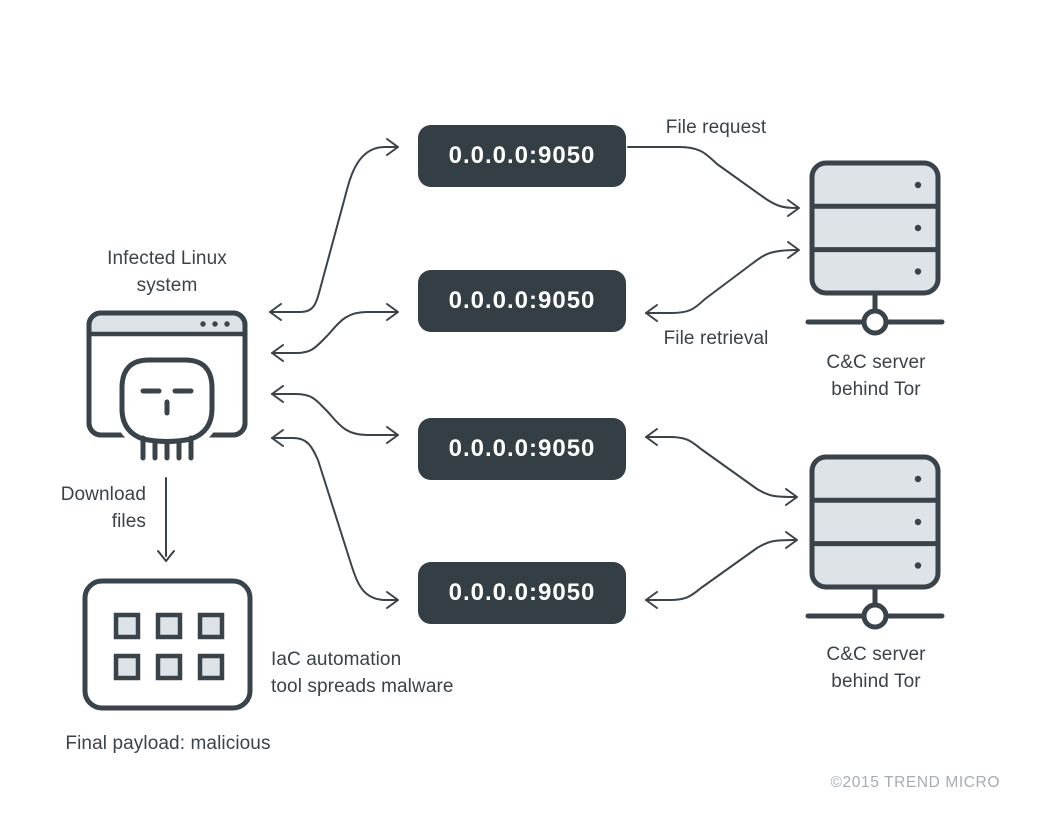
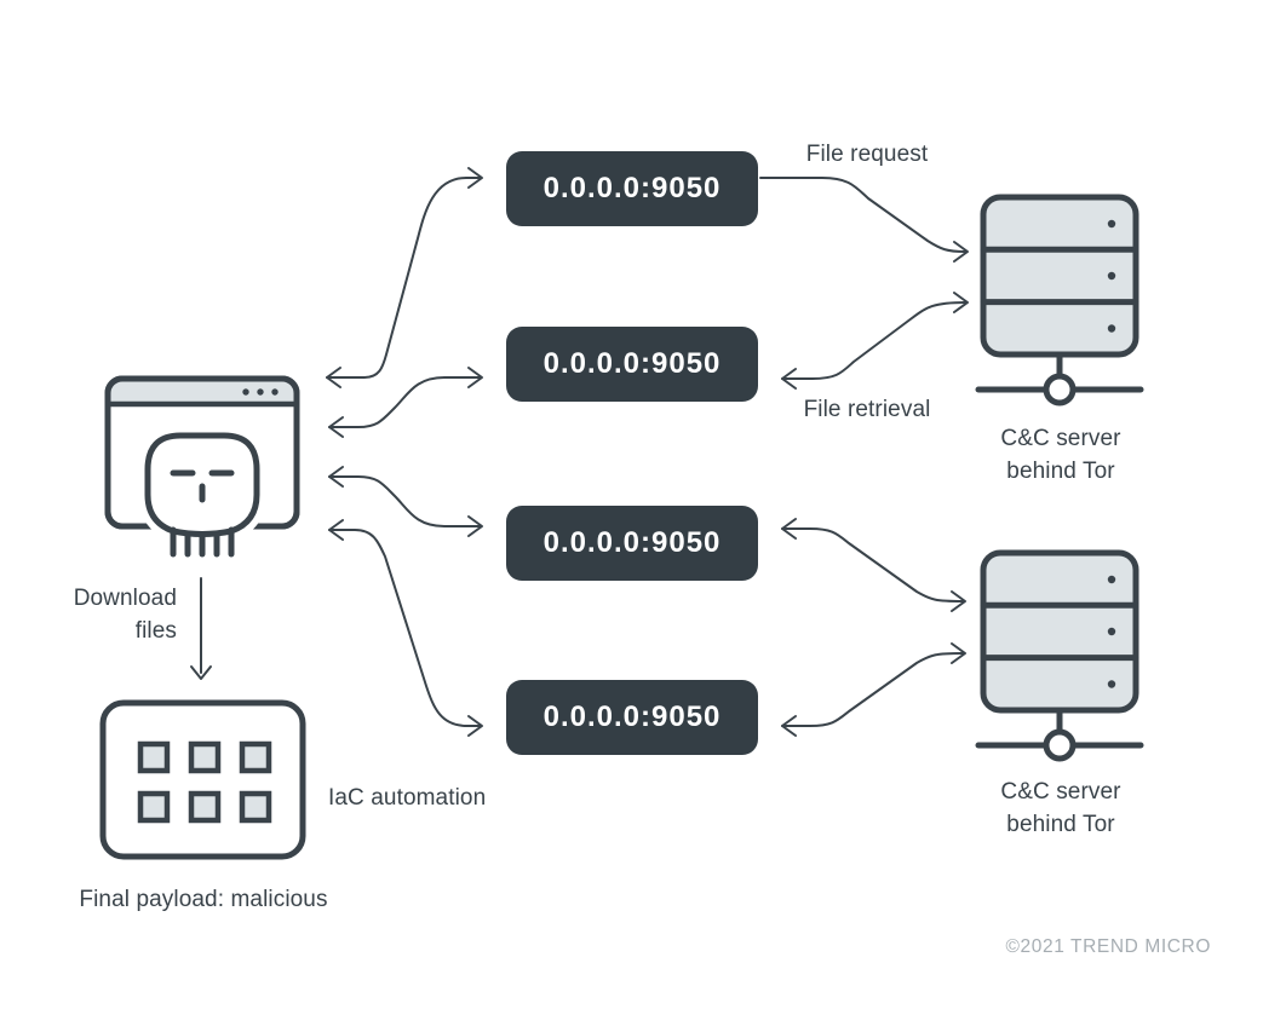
- Infected Linux
- system
  0.0.0.0:9050
  0.0.0.0:9050
  0.0.0.0:9050
  0.0.0.0:9050
  File request
  File retrieval
  C&C server
  behind Tor
  C&C server
  behind Tor
  Download
  files
  IaC automation
- tool spreads malware
  Final payload: malicious
- ©2015 TREND MICRO
+ ©2021 TREND MICRO
